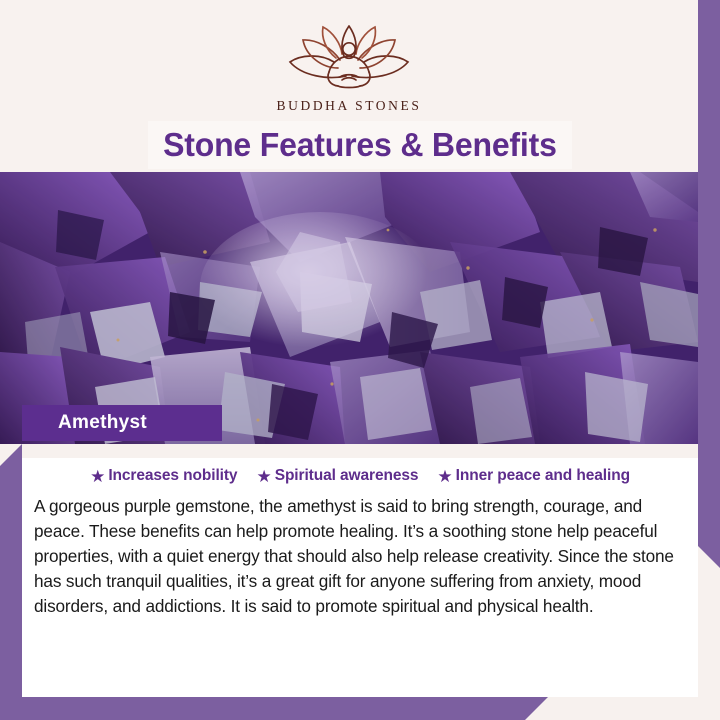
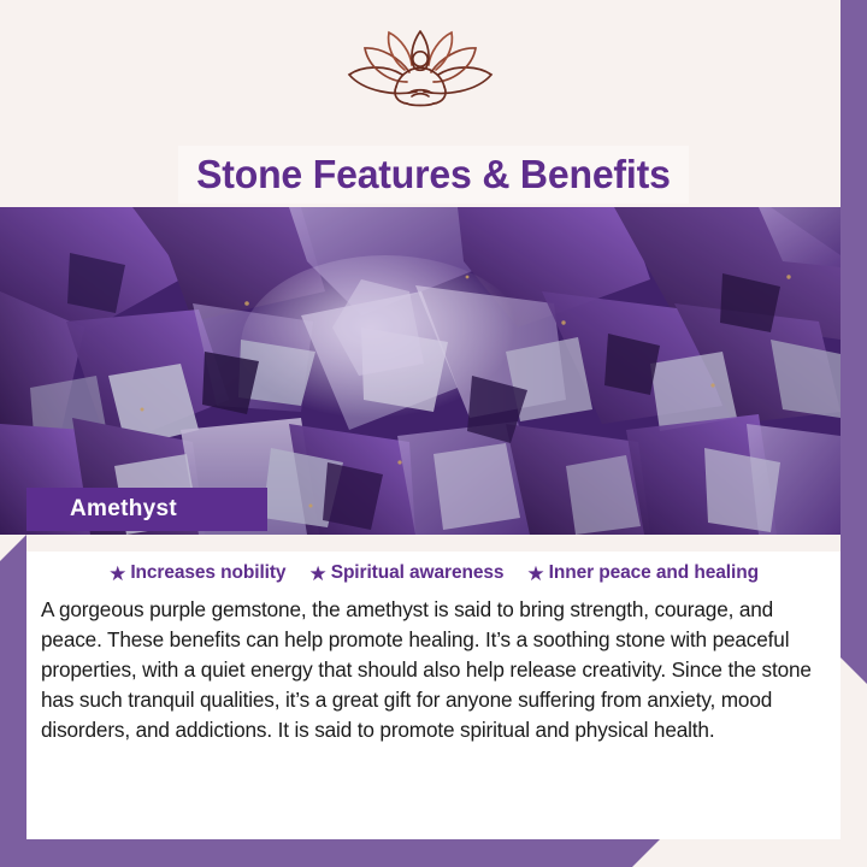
- BUDDHA STONES
  Stone Features & Benefits
  Amethyst
  ★
  Increases nobility
  ★
  Spiritual awareness
  ★
  Inner peace and healing
- A gorgeous purple gemstone, the amethyst is said to bring strength, courage, and peace. These benefits can help promote healing. It’s a soothing stone help peaceful properties, with a quiet energy that should also help release creativity. Since the stone has such tranquil qualities, it’s a great gift for anyone suffering from anxiety, mood disorders, and addictions. It is said to promote spiritual and physical health.
+ A gorgeous purple gemstone, the amethyst is said to bring strength, courage, and peace. These benefits can help promote healing. It’s a soothing stone with peaceful properties, with a quiet energy that should also help release creativity. Since the stone has such tranquil qualities, it’s a great gift for anyone suffering from anxiety, mood disorders, and addictions. It is said to promote spiritual and physical health.
